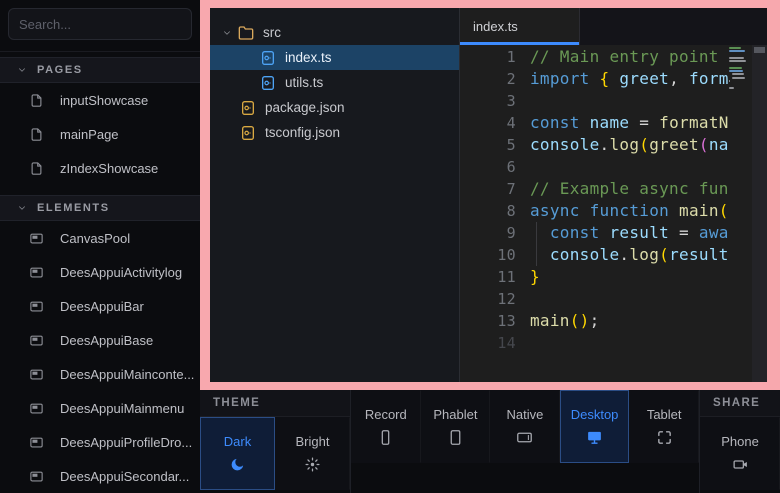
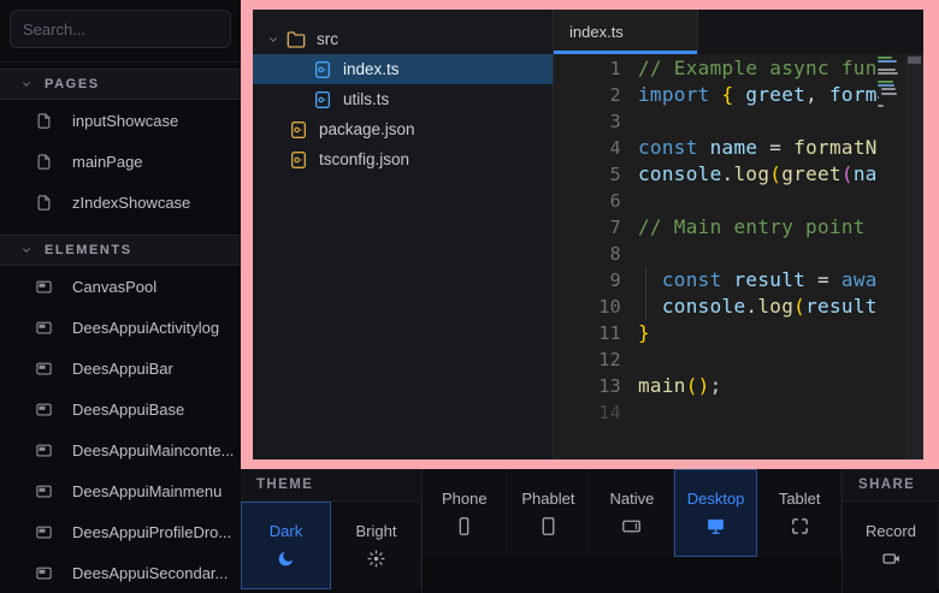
  Search...
  PAGES
  inputShowcase
  mainPage
  zIndexShowcase
  ELEMENTS
  CanvasPool
  DeesAppuiActivitylog
  DeesAppuiBar
  DeesAppuiBase
  DeesAppuiMainconte...
  DeesAppuiMainmenu
  DeesAppuiProfileDro...
  DeesAppuiSecondar...
  src
  index.ts
  utils.ts
  package.json
  tsconfig.json
  index.ts
  1
- // Main entry point
+ // Example async fun
  2
  import { greet, form
  3
  4
  const name = formatN
  5
  console.log(greet(na
  6
  7
- // Example async fun
+ // Main entry point
  8
- async function main(
  9
  const result = awa
  10
  console.log(result
  11
  }
  12
  13
  main();
  14
  THEME
  Dark
  Bright
- Record
+ Phone
  Phablet
  Native
  Desktop
  Tablet
  SHARE
- Phone
+ Record
